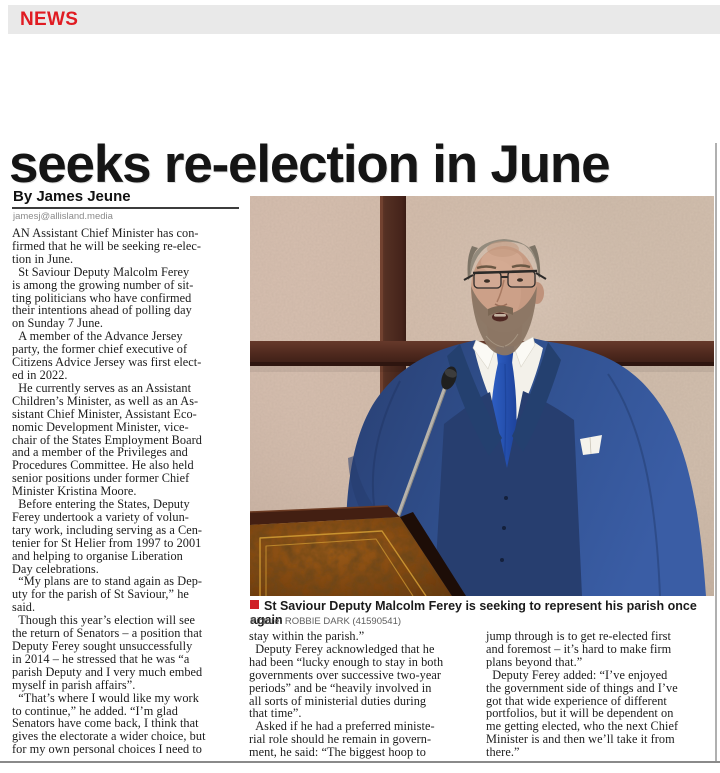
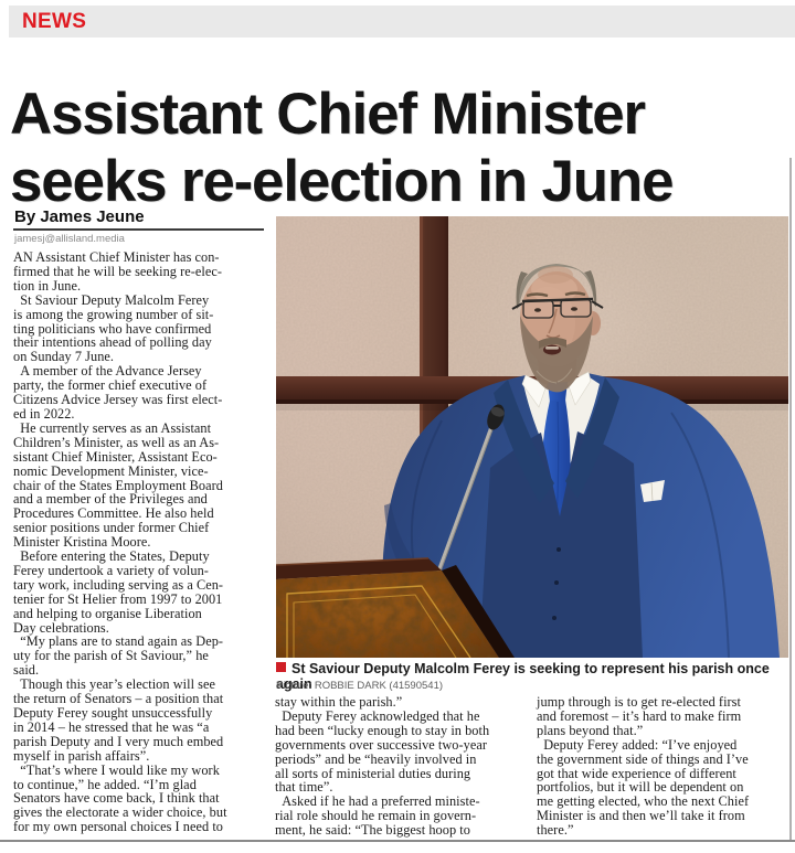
  NEWS
+ Assistant Chief Minister
  seeks re-election in June
  By James Jeune
  jamesj@allisland.media
  AN Assistant Chief Minister has con-
  firmed that he will be seeking re-elec-
  tion in June.
  St Saviour Deputy Malcolm Ferey
  is among the growing number of sit-
  ting politicians who have confirmed
  their intentions ahead of polling day
  on Sunday 7 June.
  A member of the Advance Jersey
  party, the former chief executive of
  Citizens Advice Jersey was first elect-
  ed in 2022.
  He currently serves as an Assistant
  Children’s Minister, as well as an As-
  sistant Chief Minister, Assistant Eco-
  nomic Development Minister, vice-
  chair of the States Employment Board
  and a member of the Privileges and
  Procedures Committee. He also held
  senior positions under former Chief
  Minister Kristina Moore.
  Before entering the States, Deputy
  Ferey undertook a variety of volun-
  tary work, including serving as a Cen-
  tenier for St Helier from 1997 to 2001
  and helping to organise Liberation
  Day celebrations.
  “My plans are to stand again as Dep-
  uty for the parish of St Saviour,” he
  said.
  Though this year’s election will see
  the return of Senators – a position that
  Deputy Ferey sought unsuccessfully
  in 2014 – he stressed that he was “a
  parish Deputy and I very much embed
  myself in parish affairs”.
  “That’s where I would like my work
  to continue,” he added. “I’m glad
  Senators have come back, I think that
  gives the electorate a wider choice, but
  for my own personal choices I need to
  St Saviour Deputy Malcolm Ferey is seeking to represent his parish once again
  Picture: ROBBIE DARK (41590541)
  stay within the parish.”
  Deputy Ferey acknowledged that he
  had been “lucky enough to stay in both
  governments over successive two-year
  periods” and be “heavily involved in
  all sorts of ministerial duties during
  that time”.
  Asked if he had a preferred ministe-
  rial role should he remain in govern-
  ment, he said: “The biggest hoop to
  jump through is to get re-elected first
  and foremost – it’s hard to make firm
  plans beyond that.”
  Deputy Ferey added: “I’ve enjoyed
  the government side of things and I’ve
  got that wide experience of different
  portfolios, but it will be dependent on
  me getting elected, who the next Chief
  Minister is and then we’ll take it from
  there.”
